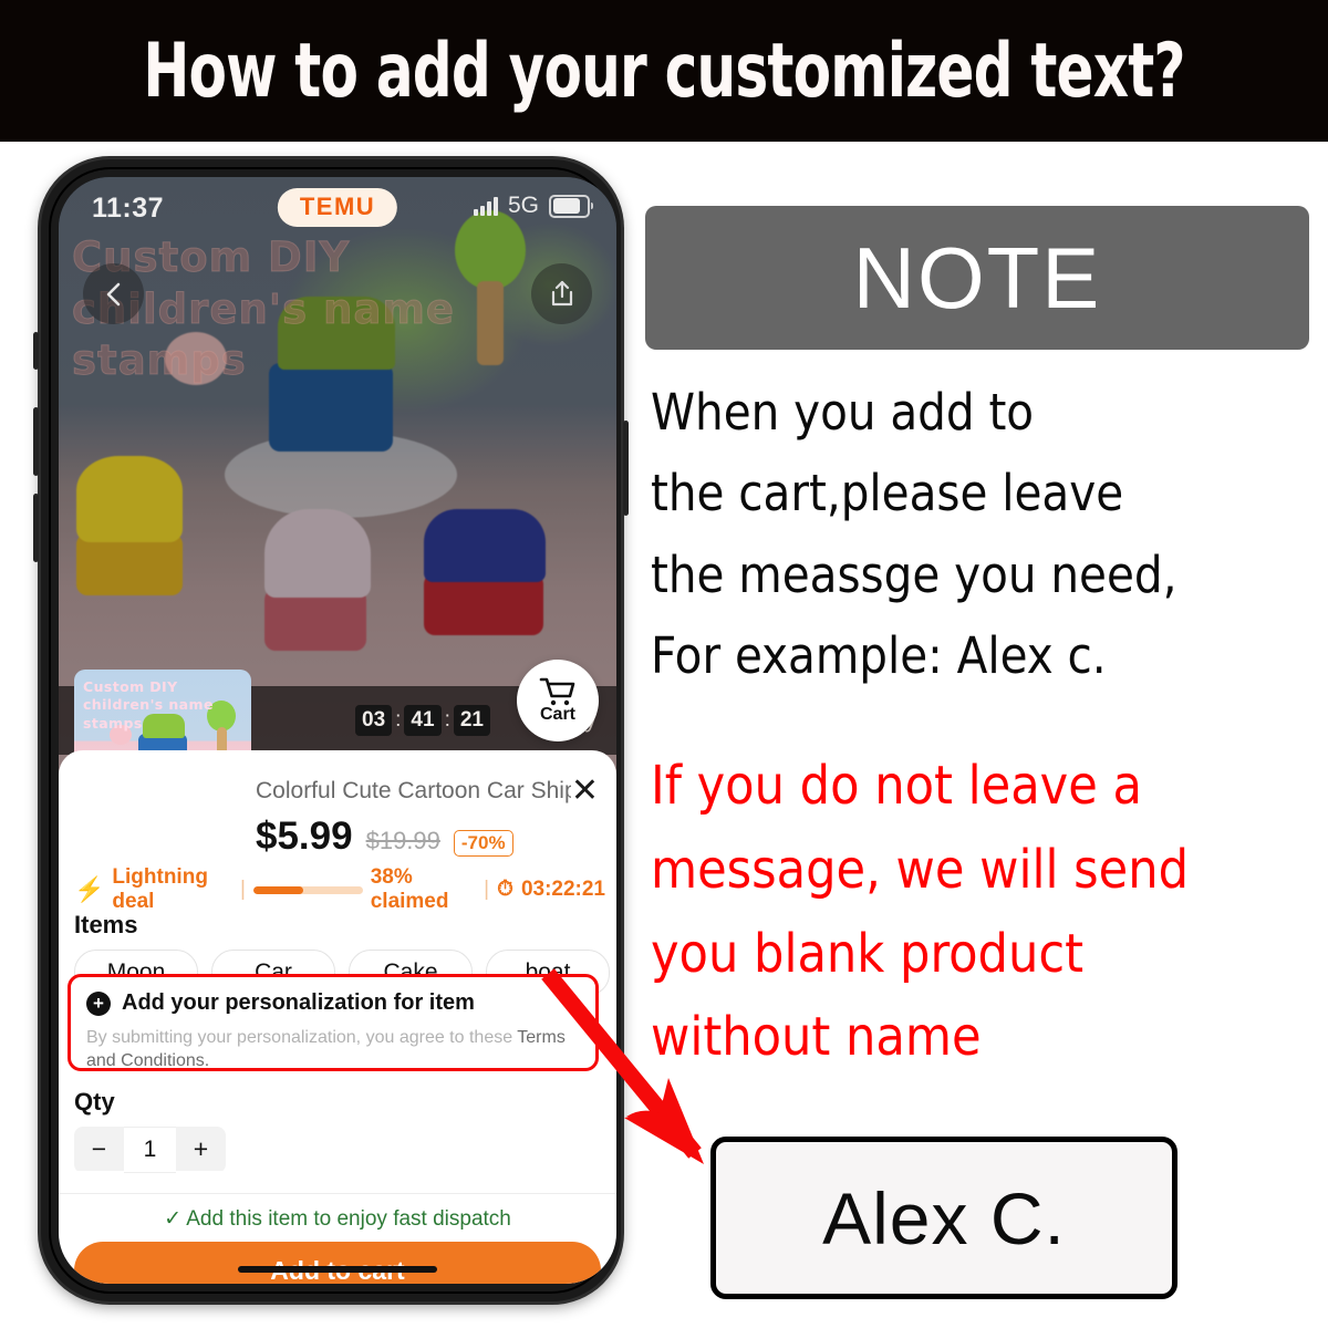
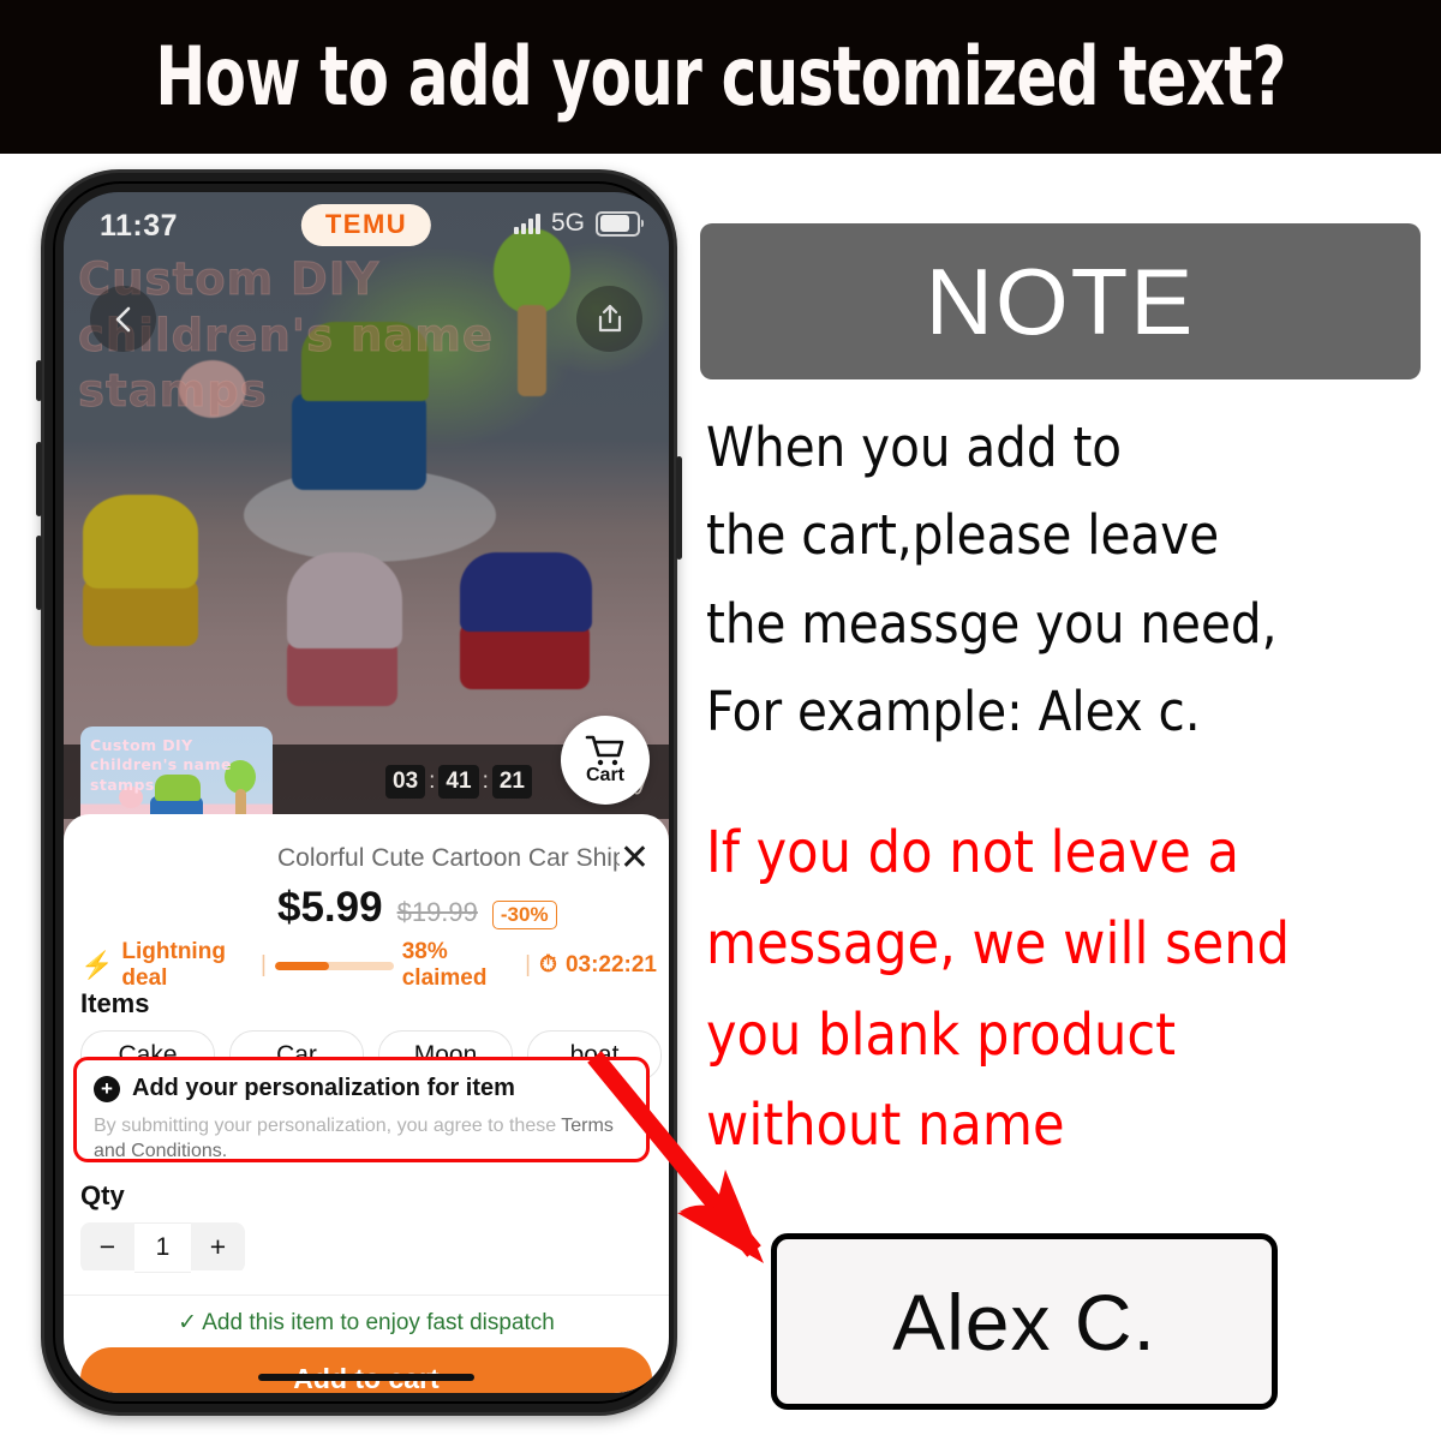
  How to add your customized text?
  Custom DIY children's name stamps
  11:37
  TEMU
  5G
  03
  :
  41
  :
  21
  Custom DIY children's name stamps
  Cart
  Colorful Cute Cartoon Car Ship
  ✕
  $5.99
  $19.99
- -70%
+ -30%
  ⚡
  Lightning deal
  |
  38% claimed
  |
  ⏱
  03:22:21
  Items
- Moon
+ Cake
  Car
- Cake
+ Moon
  boat
  +
  Add your personalization for item
  By submitting your personalization, you agree to these Terms and Conditions.
  Qty
  −
  1
  +
  ✓ Add this item to enjoy fast dispatch
  NOTE
  When you add to
  the cart,please leave
  the meassge you need,
  For example: Alex c.
  If you do not leave a
  message, we will send
  you blank product
  without name
  Alex C.
